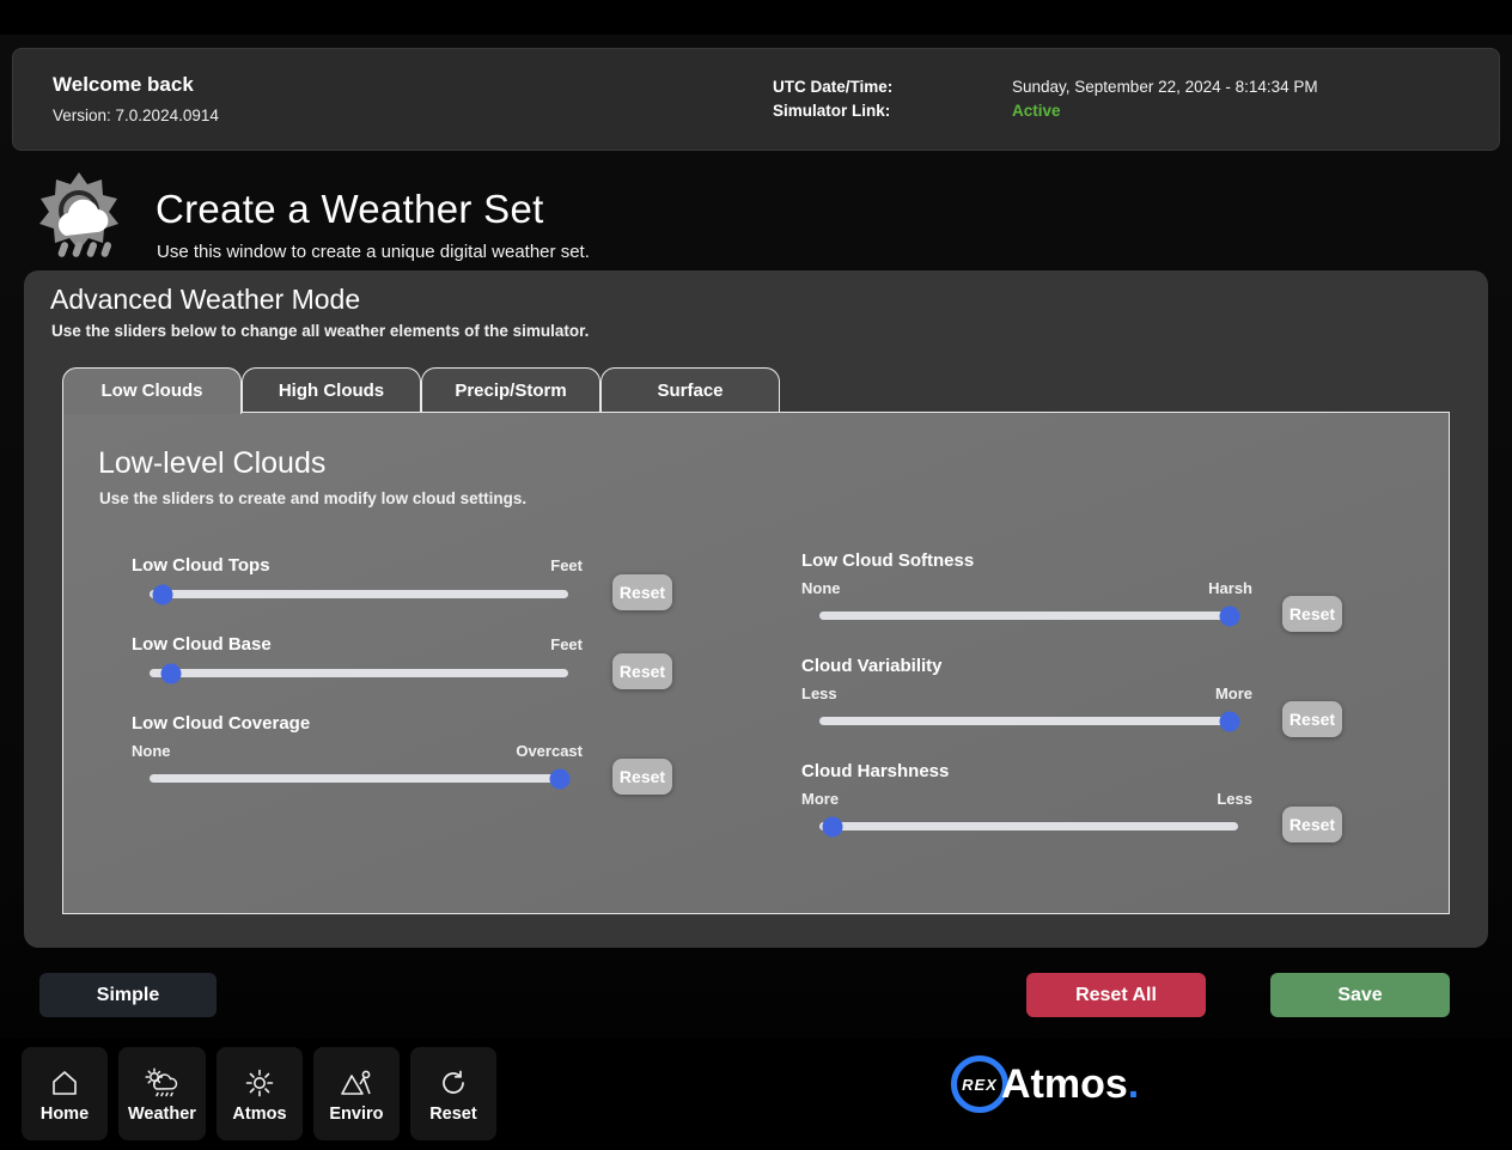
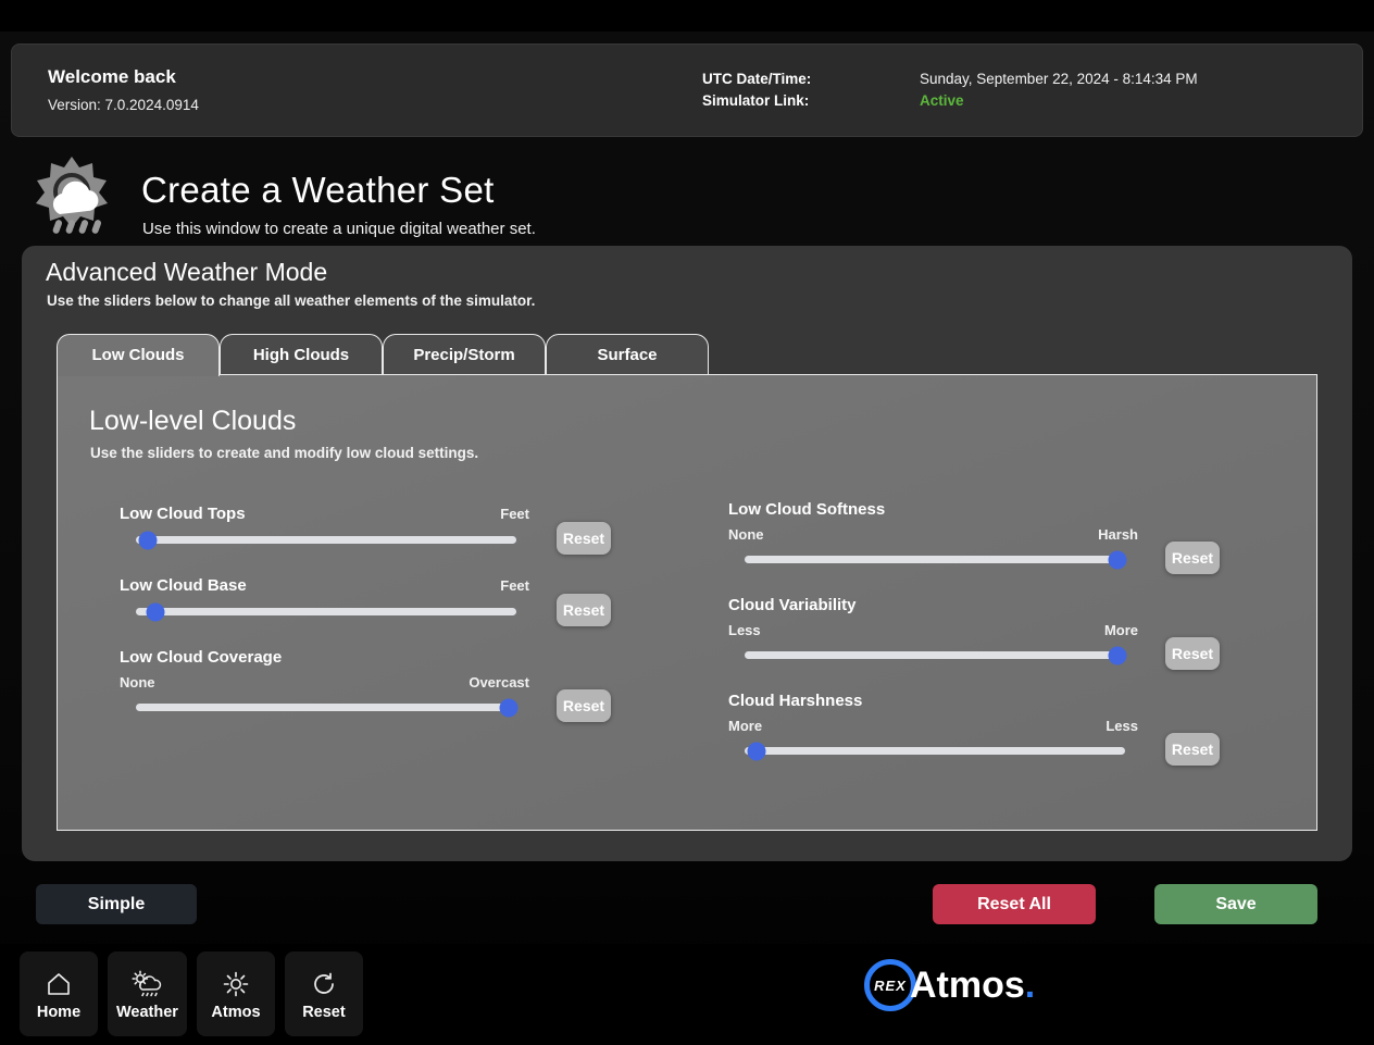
  Welcome back
  Version: 7.0.2024.0914
  UTC Date/Time:
  Sunday, September 22, 2024 - 8:14:34 PM
  Simulator Link:
  Active
  Create a Weather Set
  Use this window to create a unique digital weather set.
  Advanced Weather Mode
  Use the sliders below to change all weather elements of the simulator.
  Low Clouds
  High Clouds
  Precip/Storm
  Surface
  Low-level Clouds
  Use the sliders to create and modify low cloud settings.
  Low Cloud Tops
  Feet
  Reset
  Low Cloud Base
  Feet
  Reset
  Low Cloud Coverage
  None
  Overcast
  Reset
  Low Cloud Softness
  None
  Harsh
  Reset
  Cloud Variability
  Less
  More
  Reset
  Cloud Harshness
  More
  Less
  Reset
  Simple
  Reset All
  Save
  Home
  Weather
  Atmos
- Enviro
  Reset
  REX
  Atmos
  .
